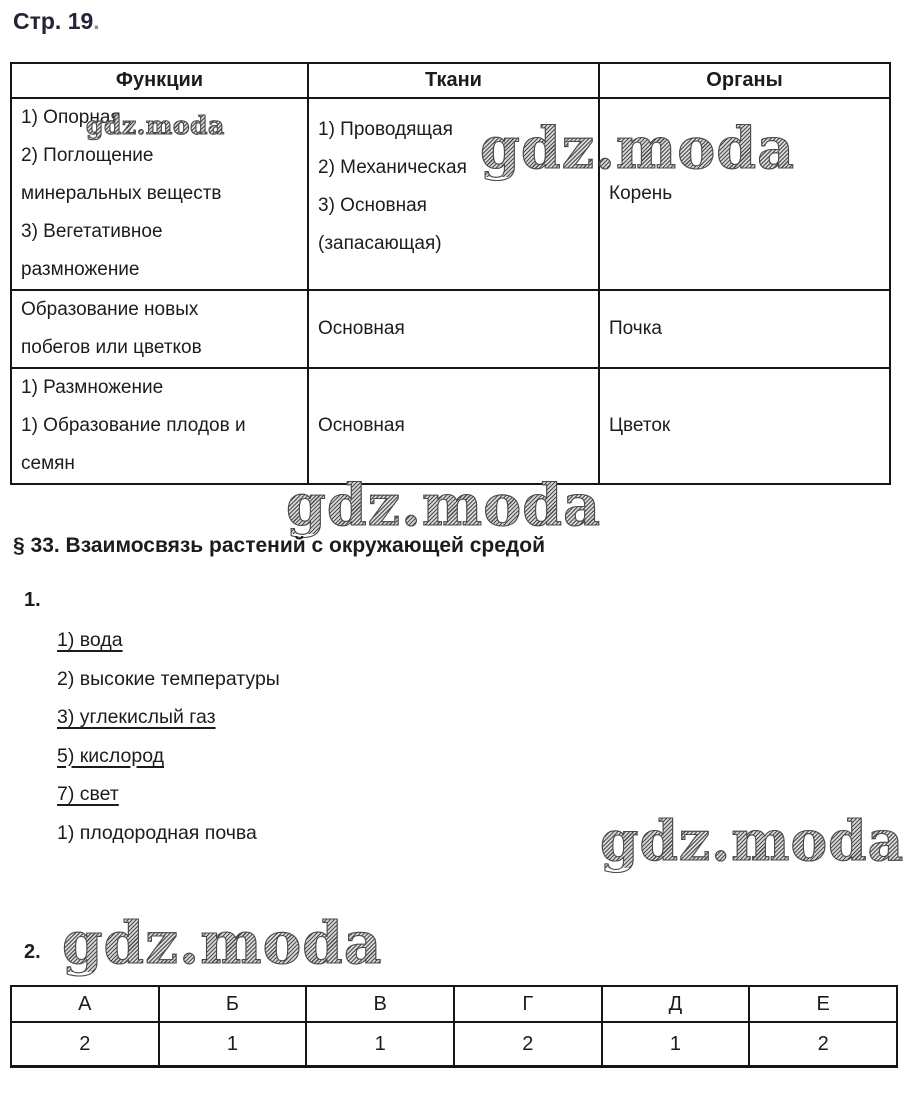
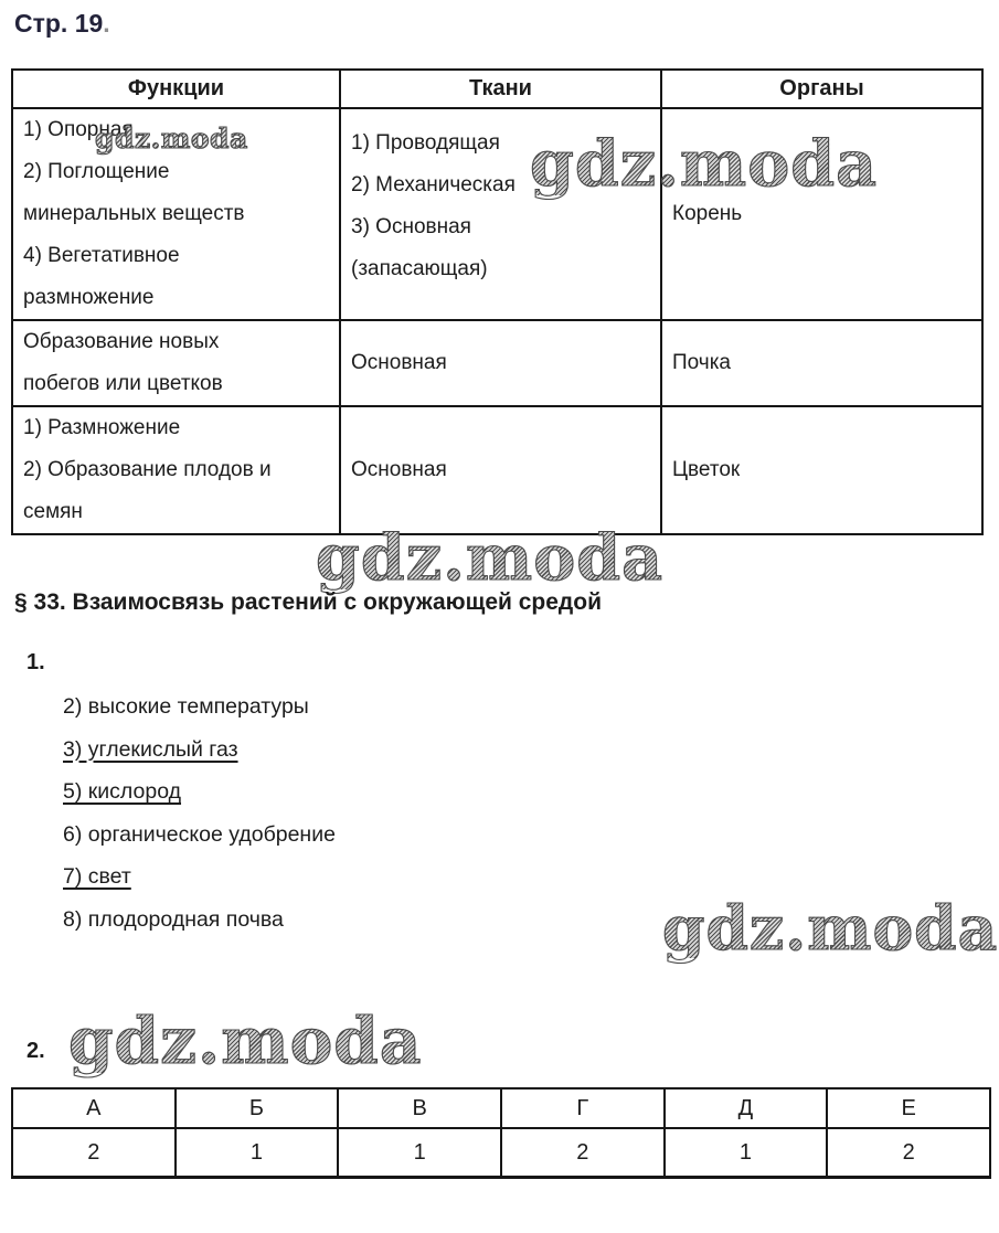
  Стр. 19.
  Функции	Ткани	Органы
- 1) Опор 2) Поглощение минеральных веществ 3) Вегетативное размножение	1) Проводящая 2) Механическая 3) Основная (запасающая)	Корень
+ 1) Опор 2) Поглощение минеральных веществ 4) Вегетативное размножение	1) Проводящая 2) Механическая 3) Основная (запасающая)	Корень
  Образование новых побегов или цветков	Основная	Почка
- 1) Размножение 1) Образование плодов и семян	Основная	Цветок
+ 1) Размножение 2) Образование плодов и семян	Основная	Цветок
  gdz.moda
  gdz.moda
  gdz.moda
  gdz.moda
  gdz.moda
  § 33. Взаимосвязь растений с окружающей средой
  1.
- 1) вода
  2) высокие температуры
  3) углекислый газ
  5) кислород
+ 6) органическое удобрение
  7) свет
- 1) плодородная почва
+ 8) плодородная почва
  2.
  А	Б	В	Г	Д	Е
  2	1	1	2	1	2
